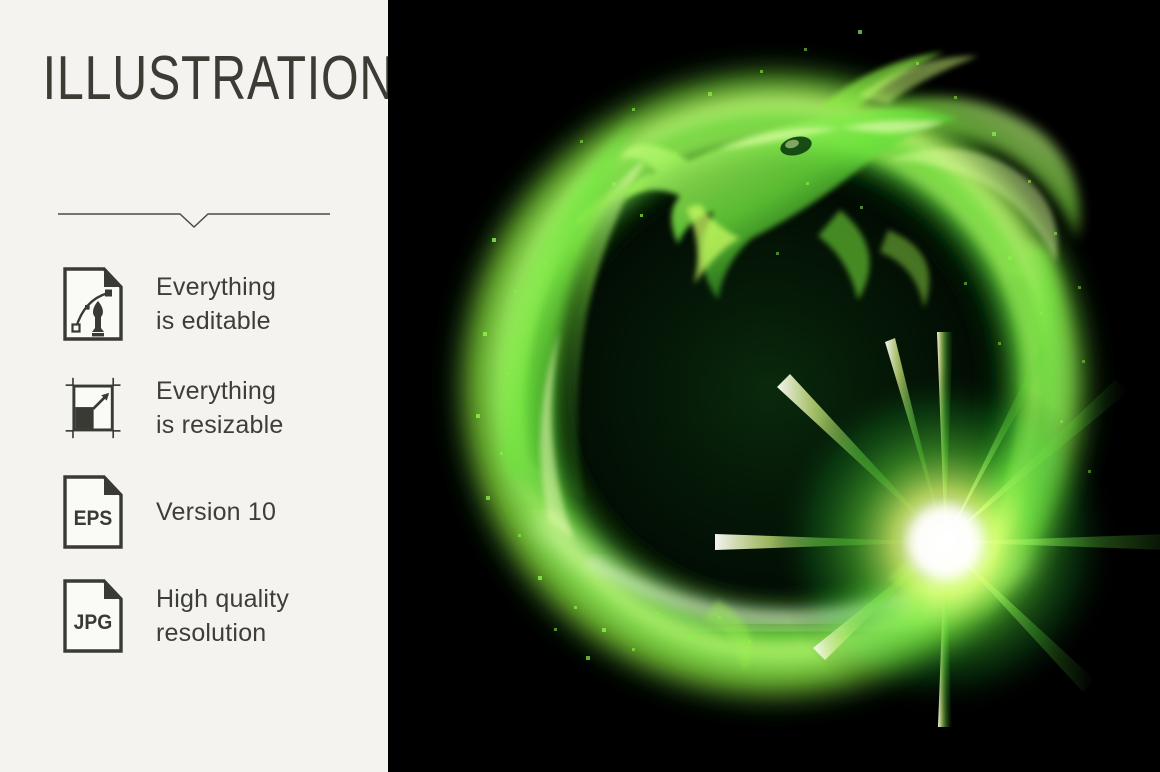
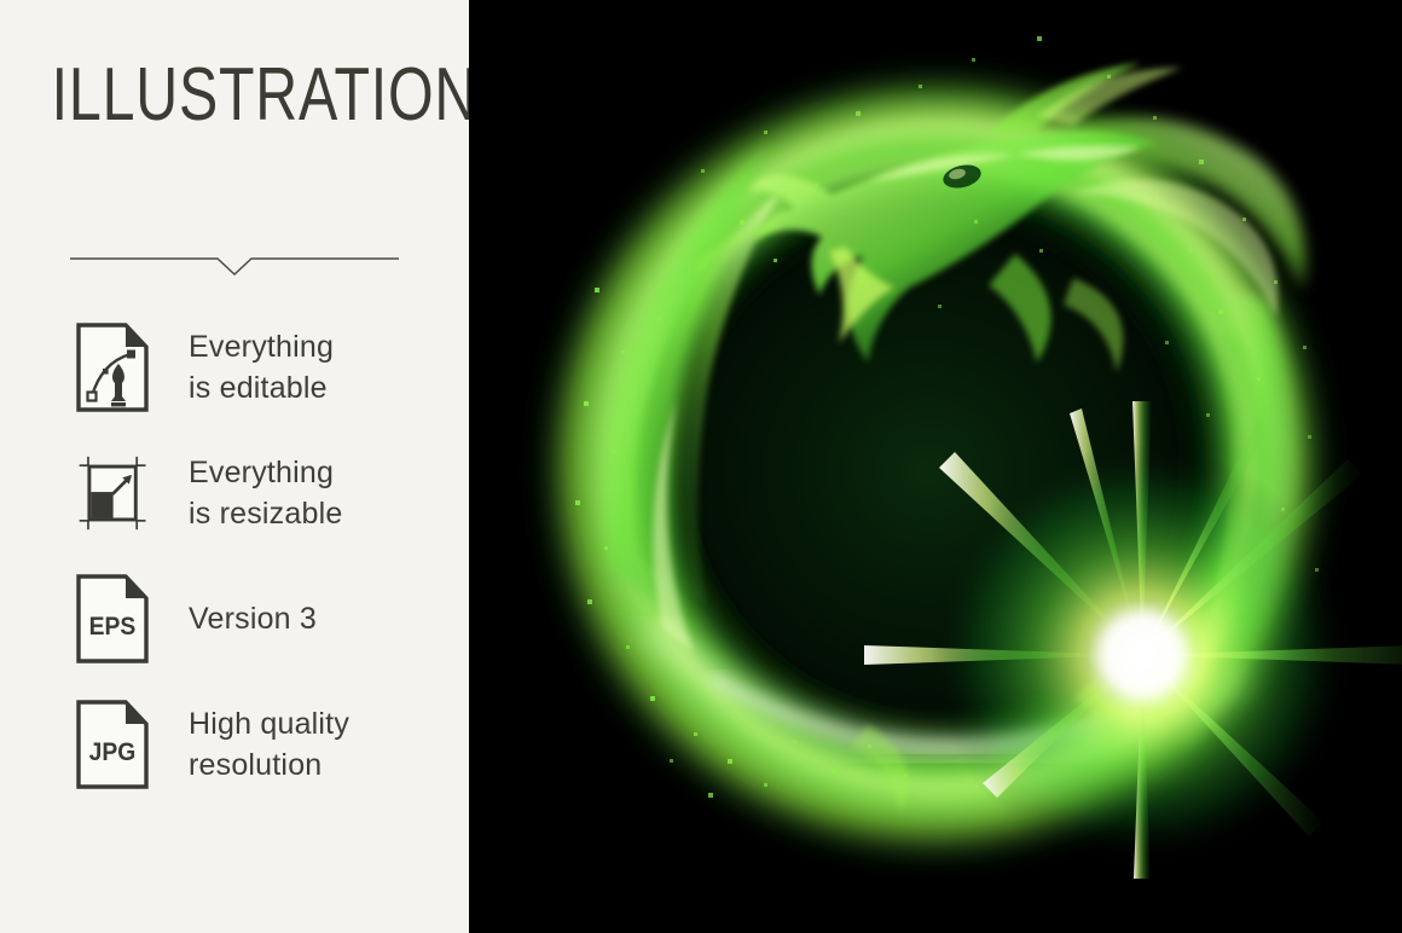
  ILLUSTRATION
  Everything
  is editable
  Everything
  is resizable
  EPS
- Version 10
+ Version 3
  JPG
  High quality
  resolution
